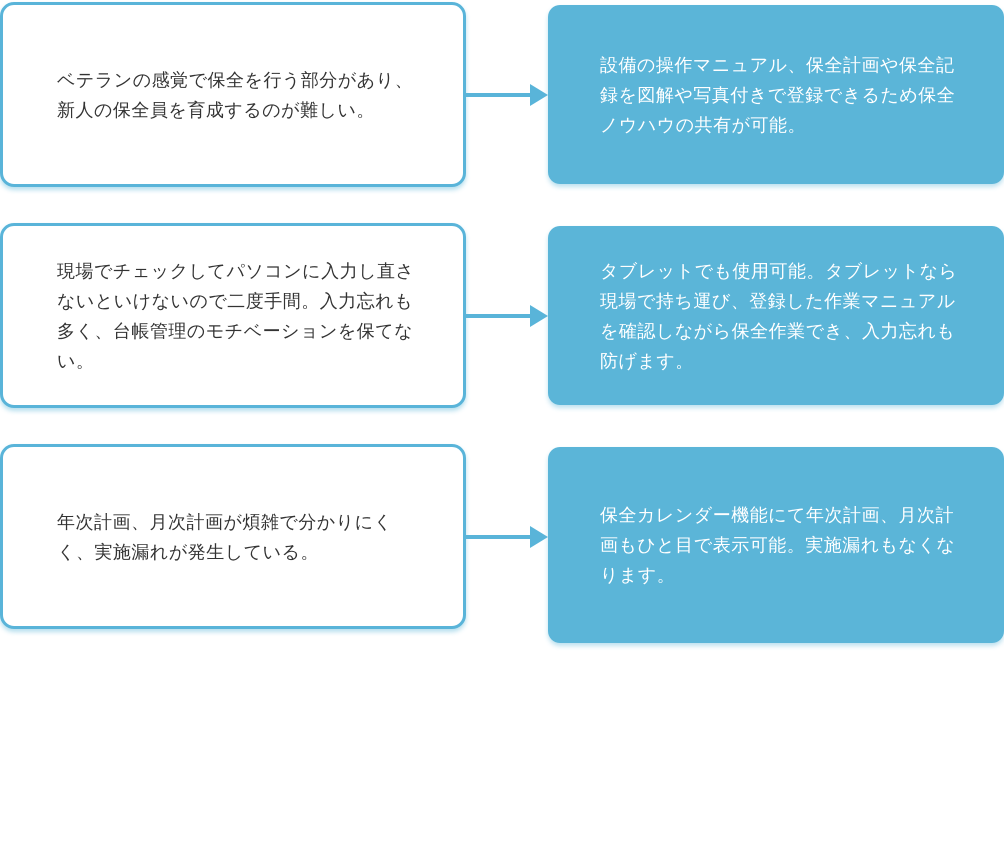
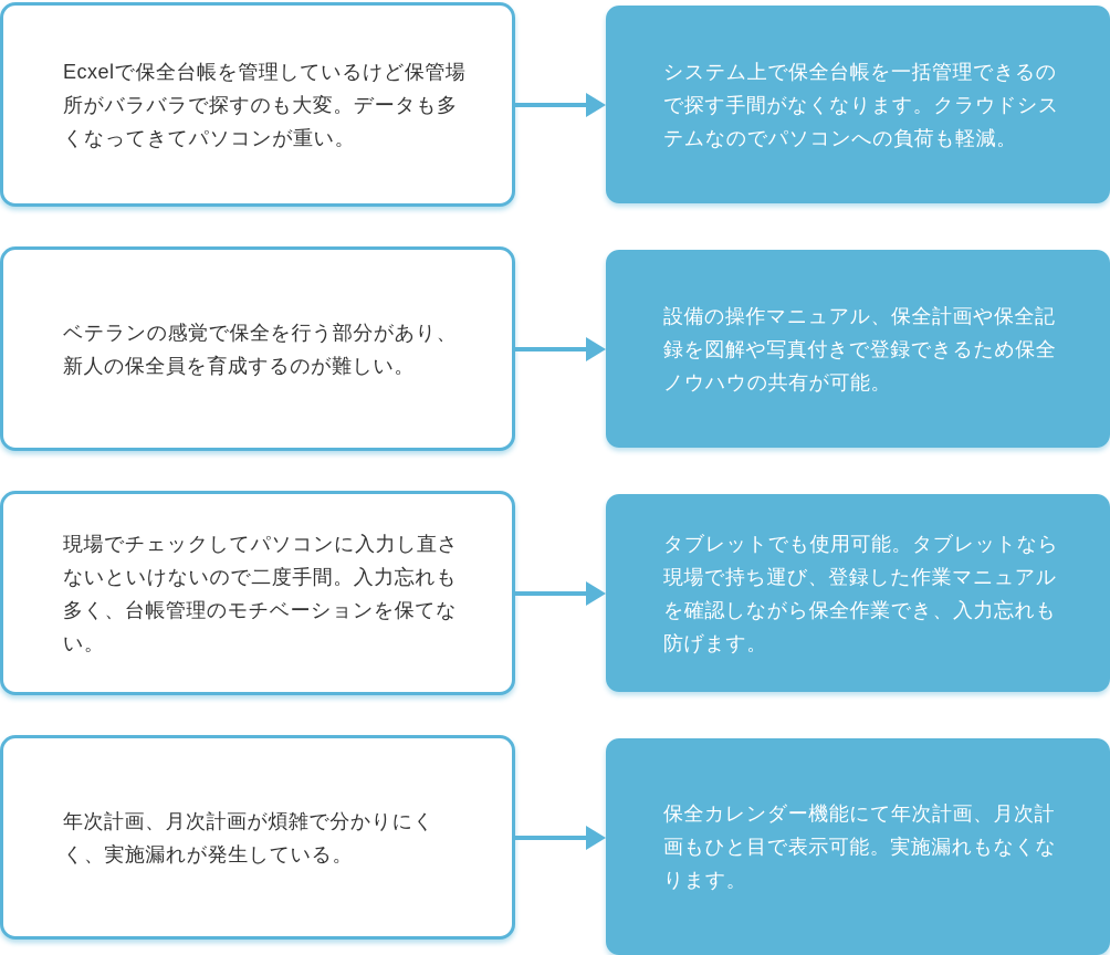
+ Ecxelで保全台帳を管理しているけど保管場
+ 所がバラバラで探すのも大変。データも多
+ くなってきてパソコンが重い。
+ システム上で保全台帳を一括管理できるの
+ で探す手間がなくなります。クラウドシス
+ テムなのでパソコンへの負荷も軽減。
  ベテランの感覚で保全を行う部分があり、
  新人の保全員を育成するのが難しい。
  設備の操作マニュアル、保全計画や保全記
  録を図解や写真付きで登録できるため保全
  ノウハウの共有が可能。
  現場でチェックしてパソコンに入力し直さ
  ないといけないので二度手間。入力忘れも
  多く、台帳管理のモチベーションを保てな
  い。
  タブレットでも使用可能。タブレットなら
  現場で持ち運び、登録した作業マニュアル
  を確認しながら保全作業でき、入力忘れも
  防げます。
  年次計画、月次計画が煩雑で分かりにく
  く、実施漏れが発生している。
  保全カレンダー機能にて年次計画、月次計
  画もひと目で表示可能。実施漏れもなくな
  ります。
